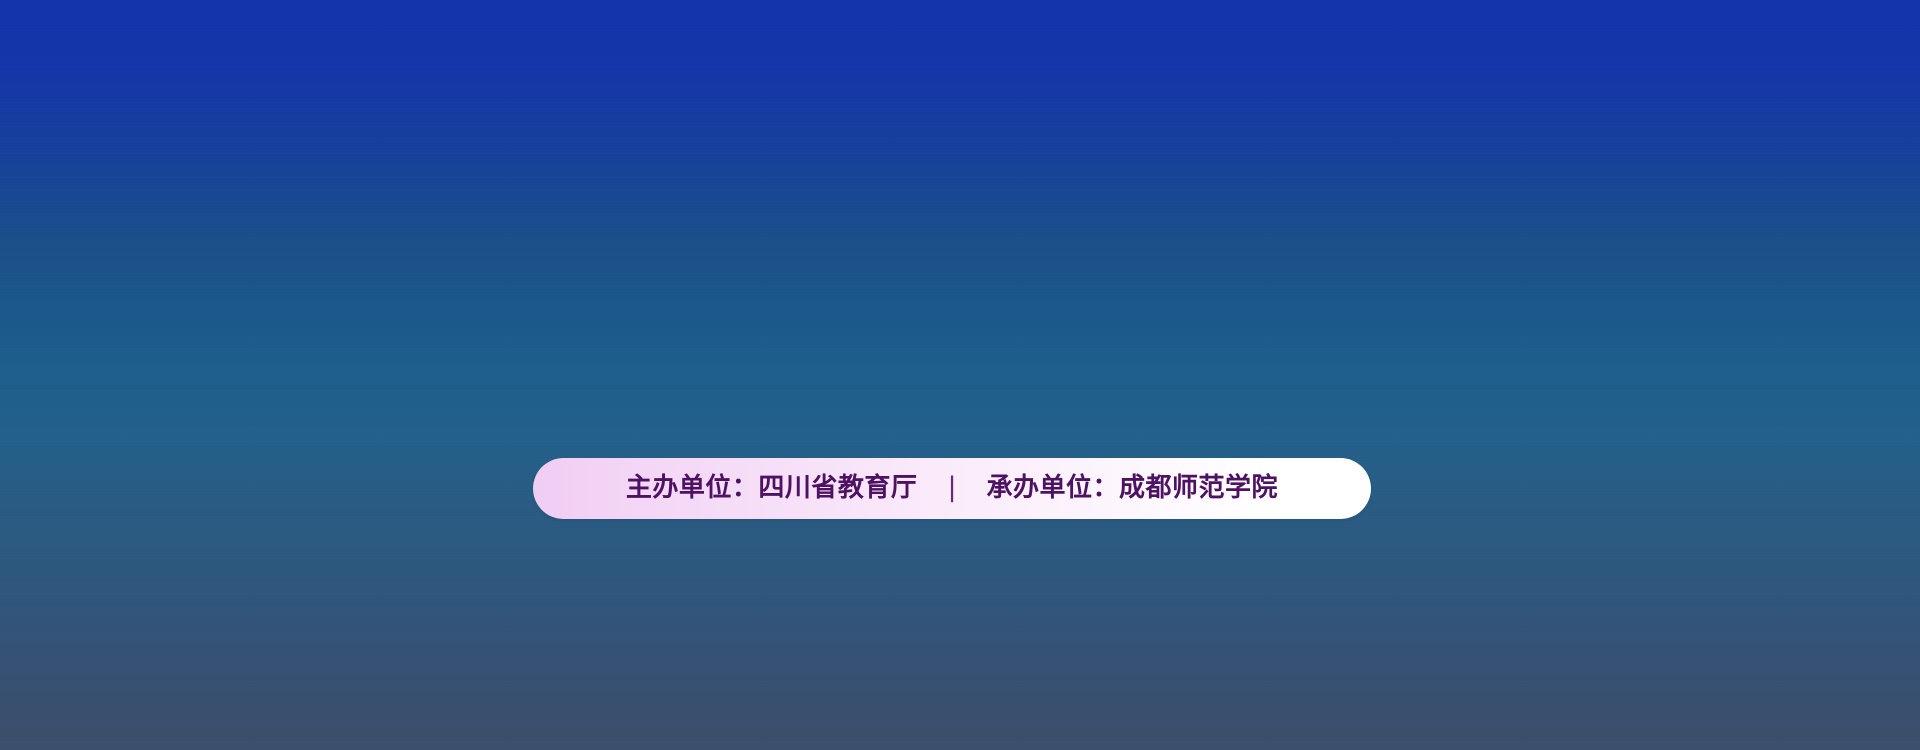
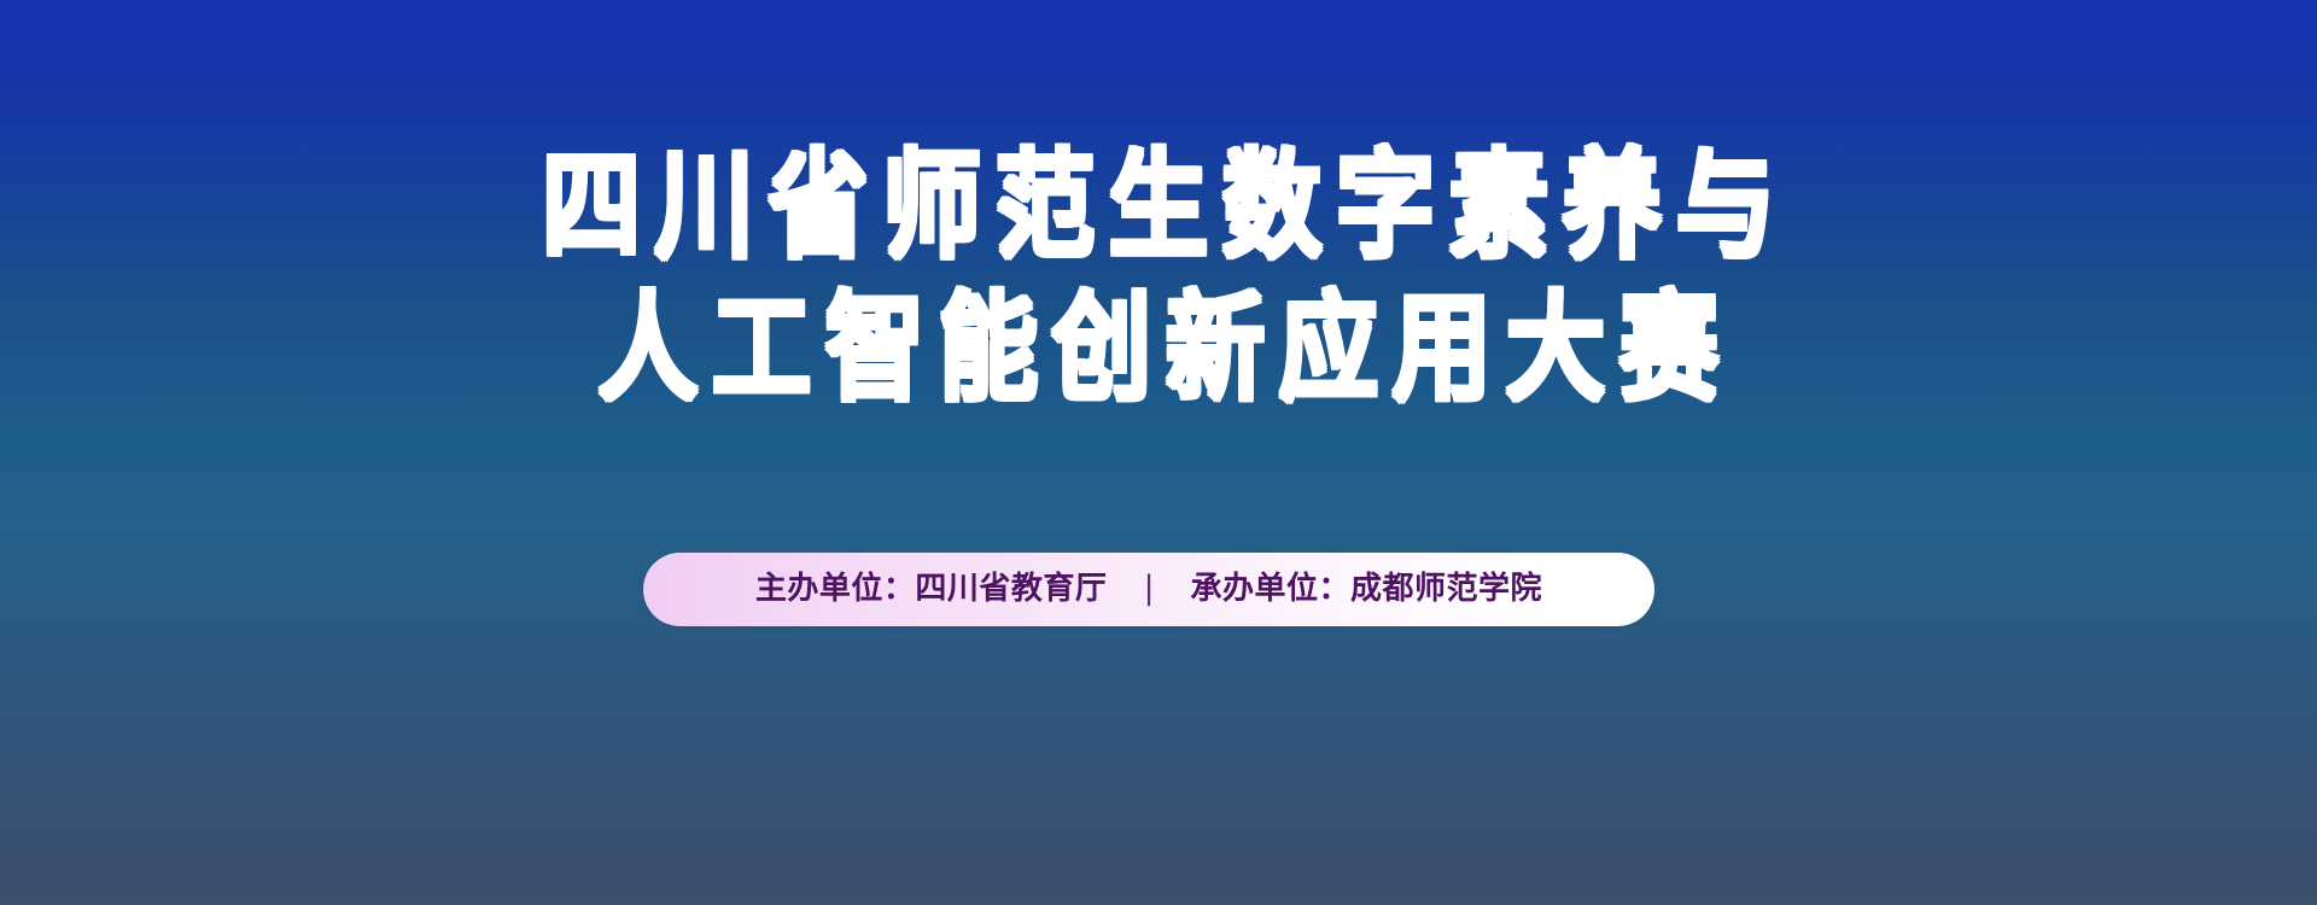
+ 四川省师范生数字素养与
+ 人工智能创新应用大赛
  主办单位：四川省教育厅
  |
  承办单位：成都师范学院
